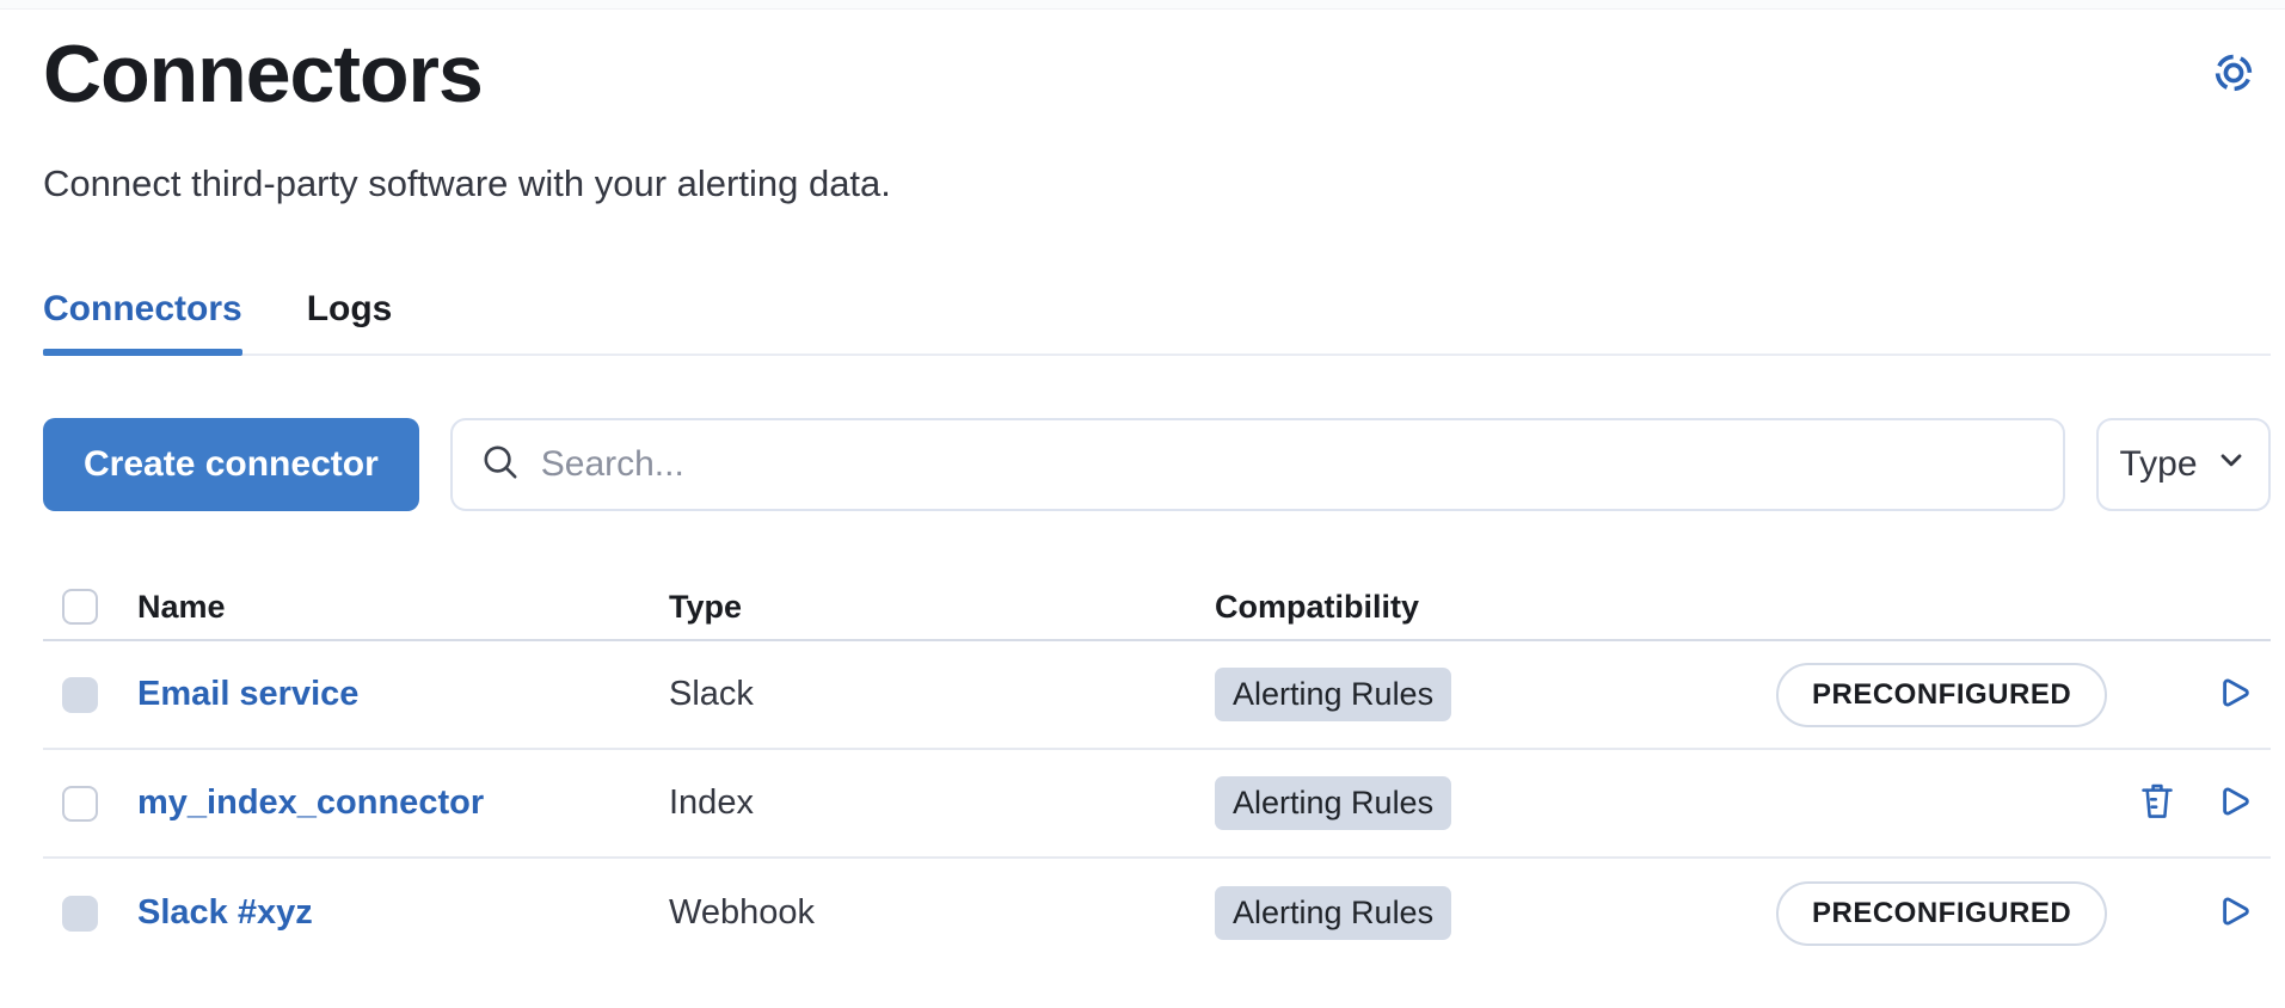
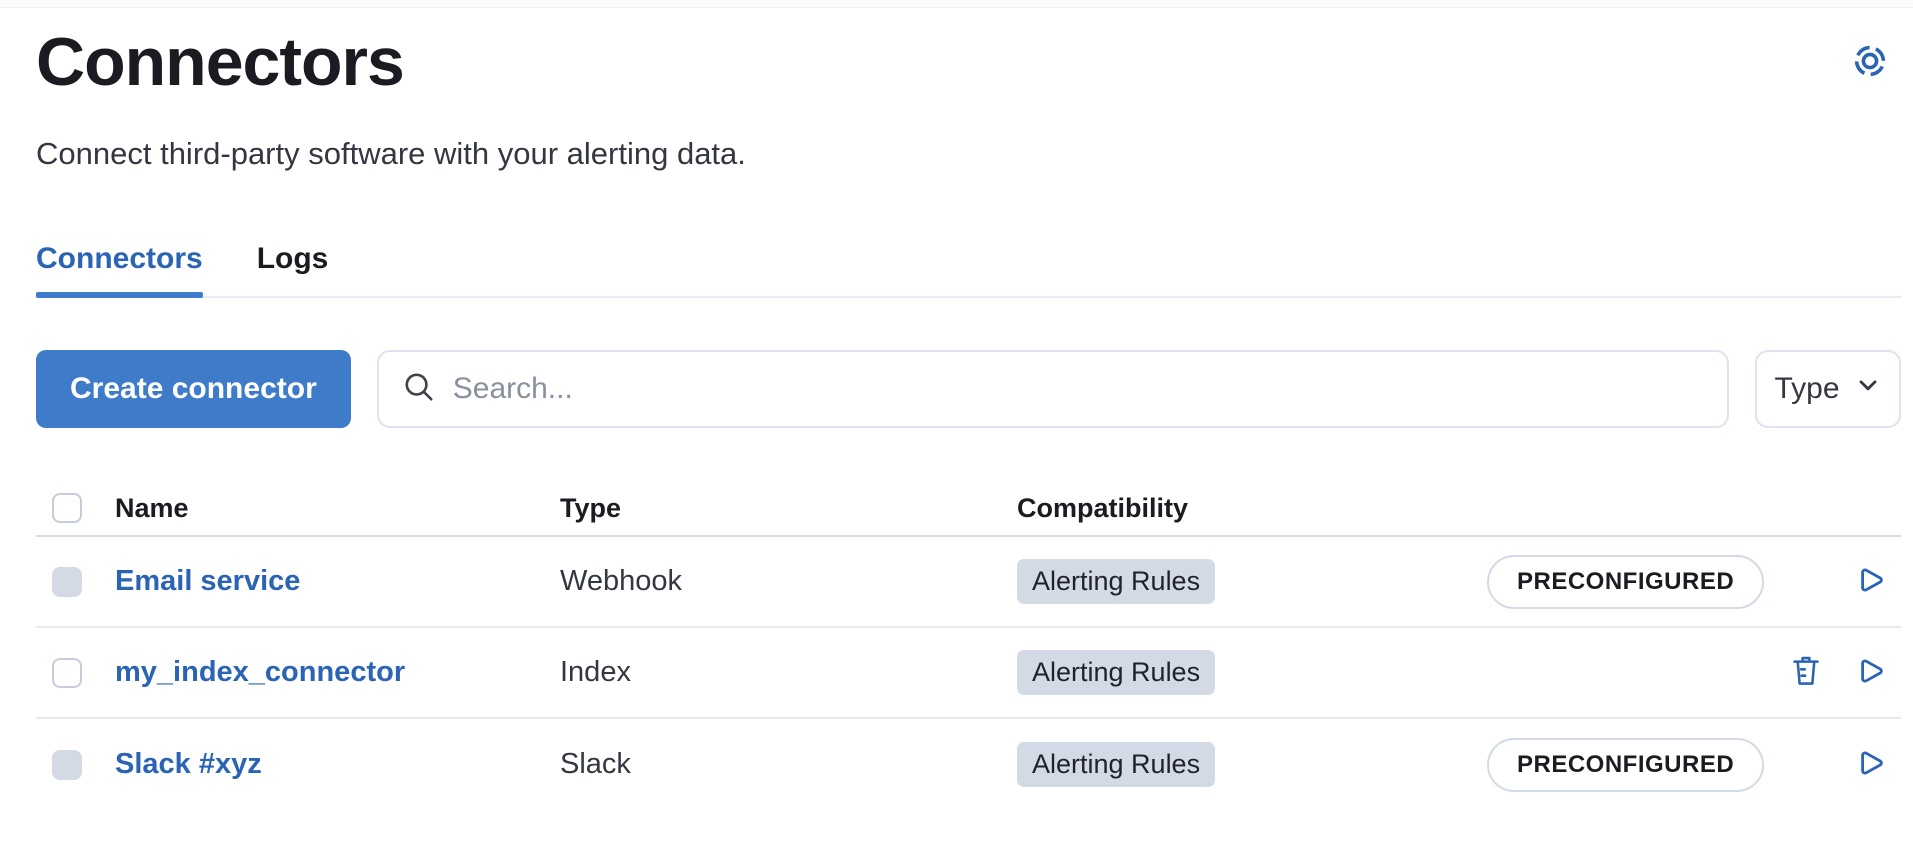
  Connectors
  Connect third-party software with your alerting data.
  Connectors
  Logs
  Create connector
  Search...
  Type
  Name
  Type
  Compatibility
  Email service
- Slack
+ Webhook
  Alerting Rules
  PRECONFIGURED
  my_index_connector
  Index
  Alerting Rules
  Slack #xyz
- Webhook
+ Slack
  Alerting Rules
  PRECONFIGURED
